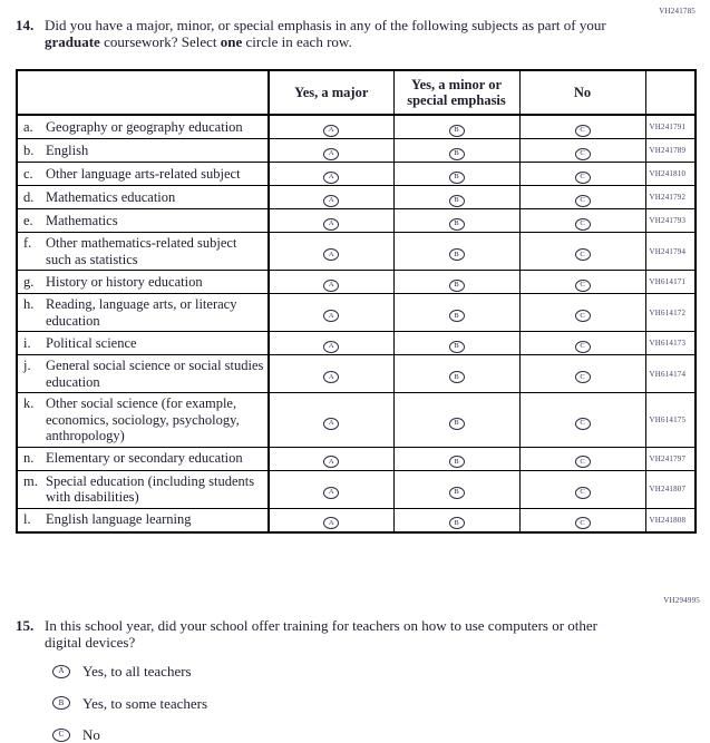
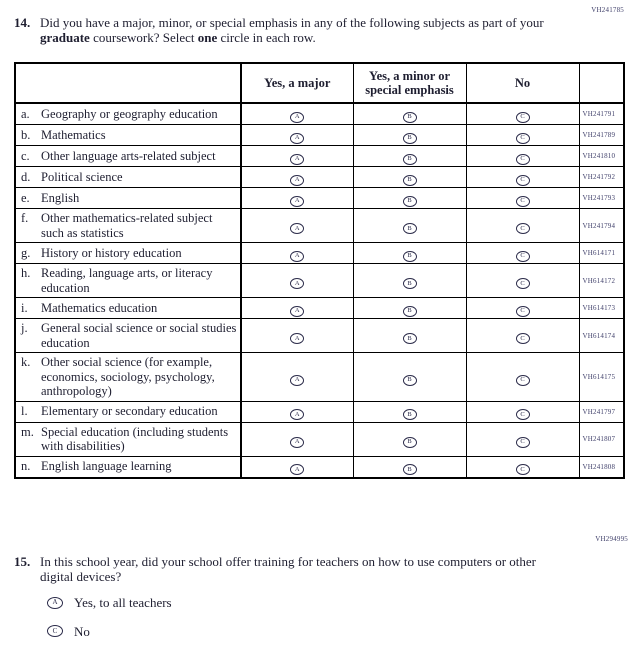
  VH241785
  14.
  Did you have a major, minor, or special emphasis in any of the following subjects as part of your graduate coursework? Select one circle in each row.
  	Yes, a major	Yes, a minor or special emphasis	No
  a. Geography or geography education				VH241791
- b. English				VH241789
+ b. Mathematics				VH241789
  c. Other language arts-related subject				VH241810
- d. Mathematics education				VH241792
+ d. Political science				VH241792
- e. Mathematics				VH241793
+ e. English				VH241793
  f. Other mathematics-related subject such as statistics				VH241794
  g. History or history education				VH614171
  h. Reading, language arts, or literacy education				VH614172
- i. Political science				VH614173
+ i. Mathematics education				VH614173
  j. General social science or social studies education				VH614174
  k. Other social science (for example, economics, sociology, psychology, anthropology)				VH614175
- n. Elementary or secondary education				VH241797
+ l. Elementary or secondary education				VH241797
  m. Special education (including students with disabilities)				VH241807
- l. English language learning				VH241808
+ n. English language learning				VH241808
  VH294995
  15.
  In this school year, did your school offer training for teachers on how to use computers or other digital devices?
  A
  Yes, to all teachers
- B
- Yes, to some teachers
  C
  No
